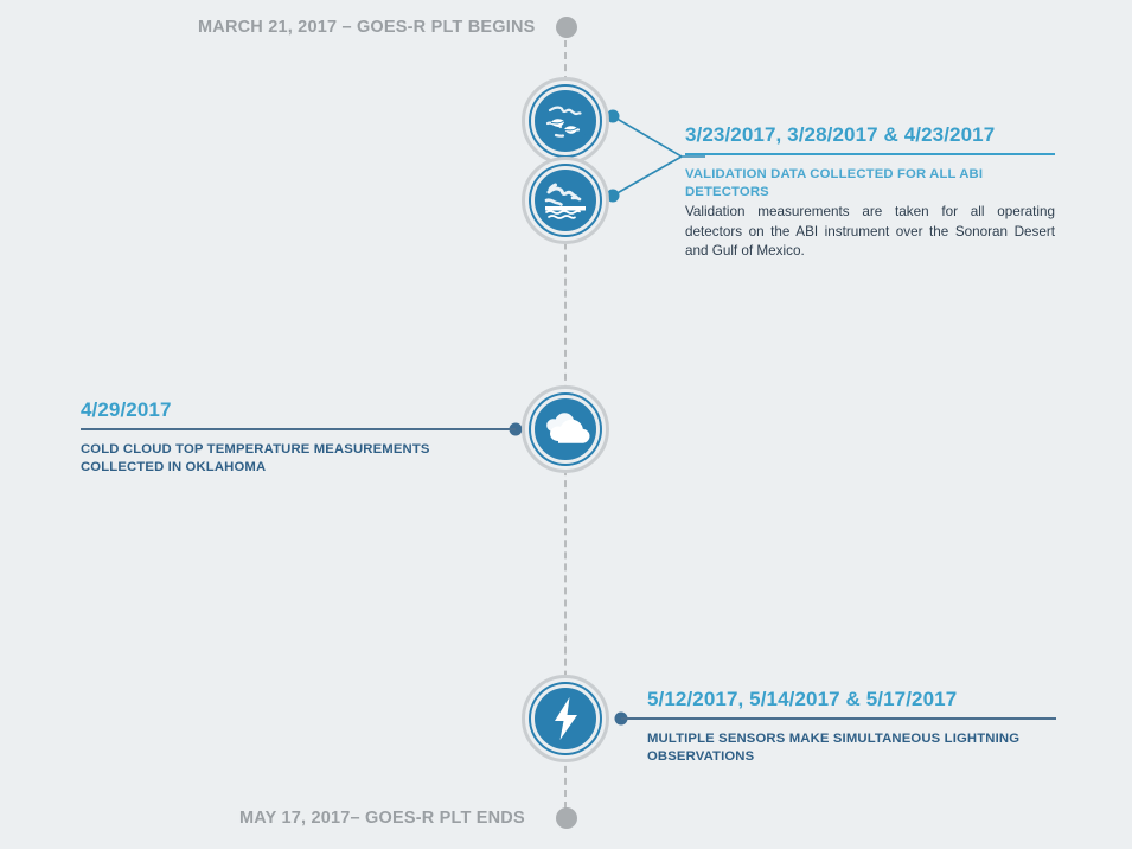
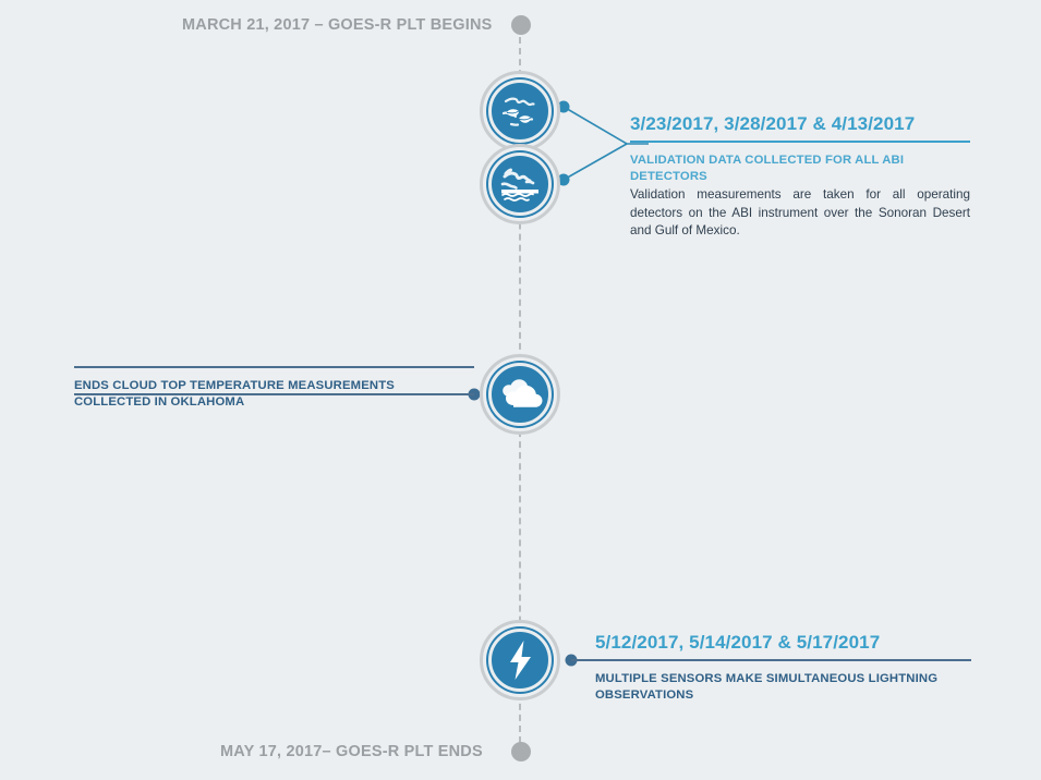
  MARCH 21, 2017 – GOES-R PLT BEGINS
  MAY 17, 2017– GOES-R PLT ENDS
- 3/23/2017, 3/28/2017 & 4/23/2017
+ 3/23/2017, 3/28/2017 & 4/13/2017
  VALIDATION DATA COLLECTED FOR ALL ABI DETECTORS
  Validation measurements are taken for all operating detectors on the ABI instrument over the Sonoran Desert and Gulf of Mexico.
- 4/29/2017
- COLD CLOUD TOP TEMPERATURE MEASUREMENTS COLLECTED IN OKLAHOMA
+ ENDS CLOUD TOP TEMPERATURE MEASUREMENTS COLLECTED IN OKLAHOMA
  5/12/2017, 5/14/2017 & 5/17/2017
  MULTIPLE SENSORS MAKE SIMULTANEOUS LIGHTNING OBSERVATIONS
